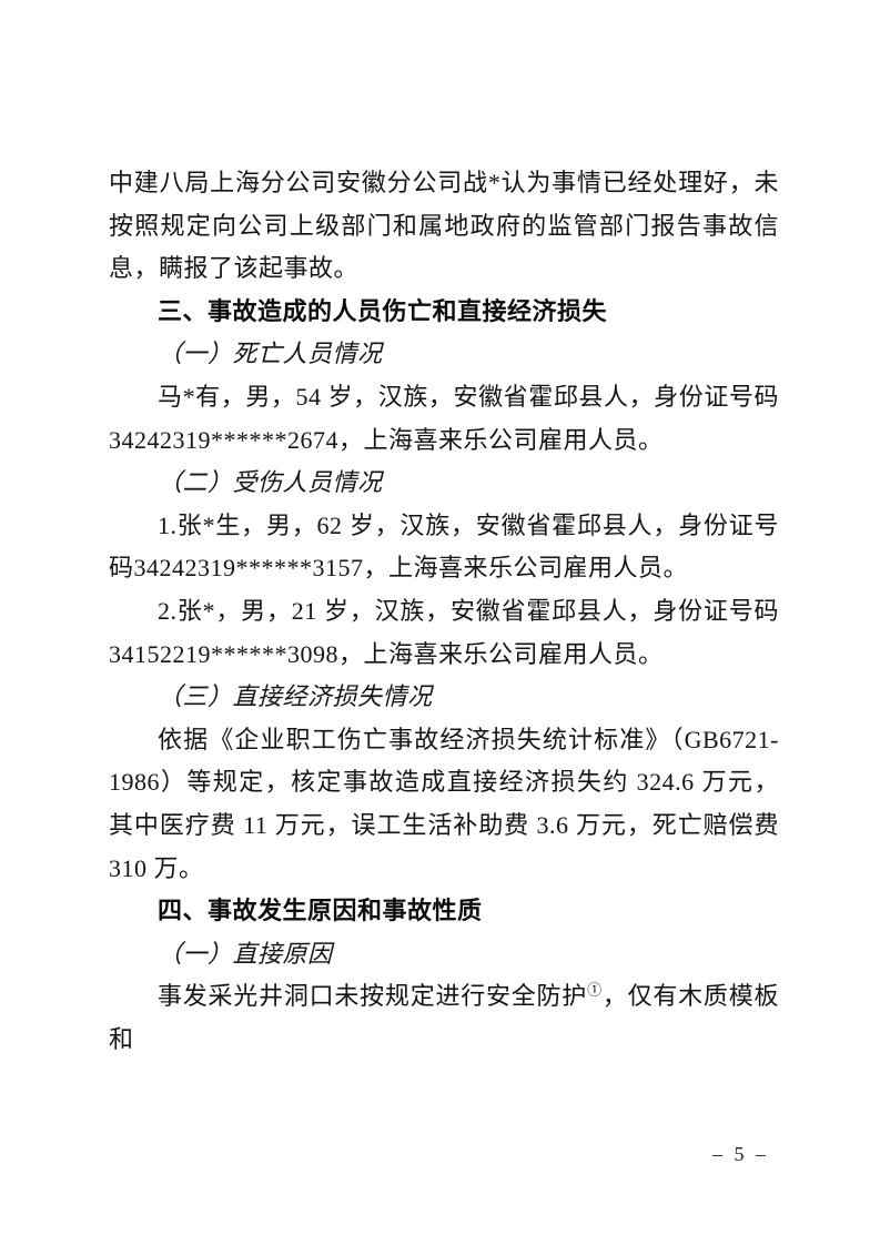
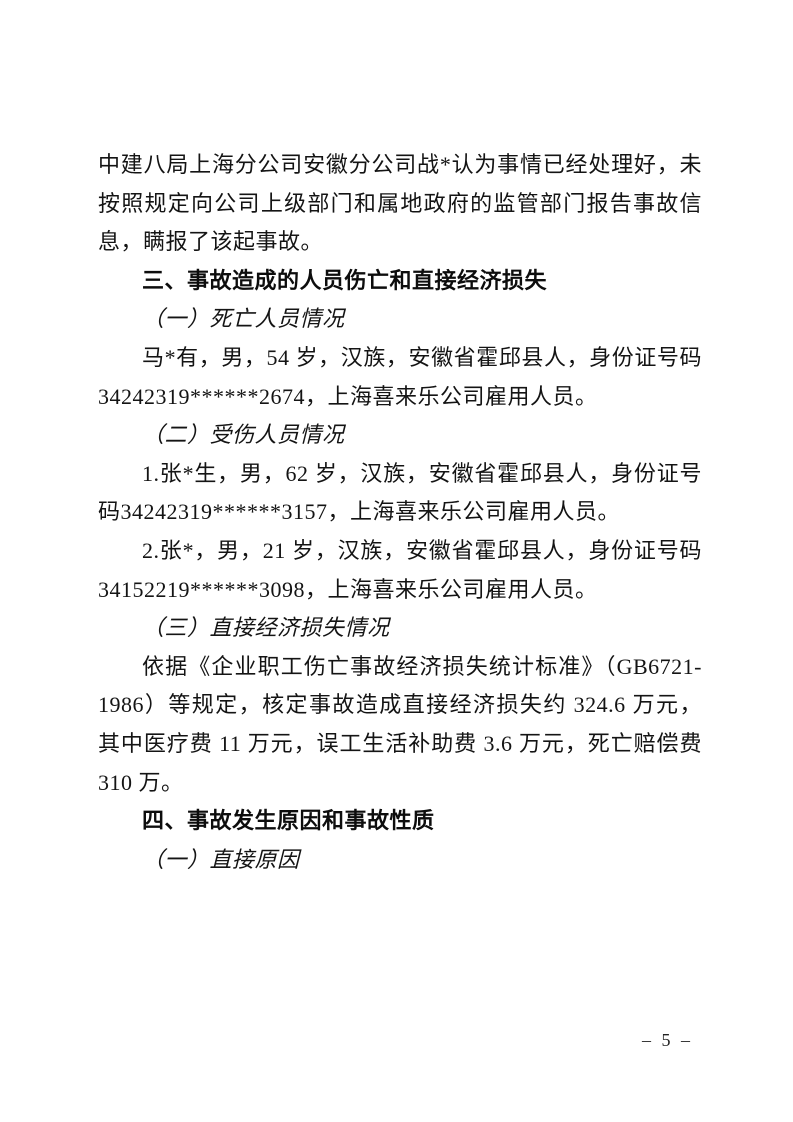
  中建八局上海分公司安徽分公司战*认为事情已经处理好，未按照规定向公司上级部门和属地政府的监管部门报告事故信息，瞒报了该起事故。
  三、事故造成的人员伤亡和直接经济损失
  （一）死亡人员情况
  马*有，男，54 岁，汉族，安徽省霍邱县人，身份证号码34242319******2674，上海喜来乐公司雇用人员。
  （二）受伤人员情况
  1.张*生，男，62 岁，汉族，安徽省霍邱县人，身份证号码34242319******3157，上海喜来乐公司雇用人员。
  2.张*，男，21 岁，汉族，安徽省霍邱县人，身份证号码34152219******3098，上海喜来乐公司雇用人员。
  （三）直接经济损失情况
  依据《企业职工伤亡事故经济损失统计标准》（GB6721-1986）等规定，核定事故造成直接经济损失约 324.6 万元，其中医疗费 11 万元，误工生活补助费 3.6 万元，死亡赔偿费 310 万。
  四、事故发生原因和事故性质
  （一）直接原因
- 事发采光井洞口未按规定进行安全防护①，仅有木质模板和
  – 5 –
